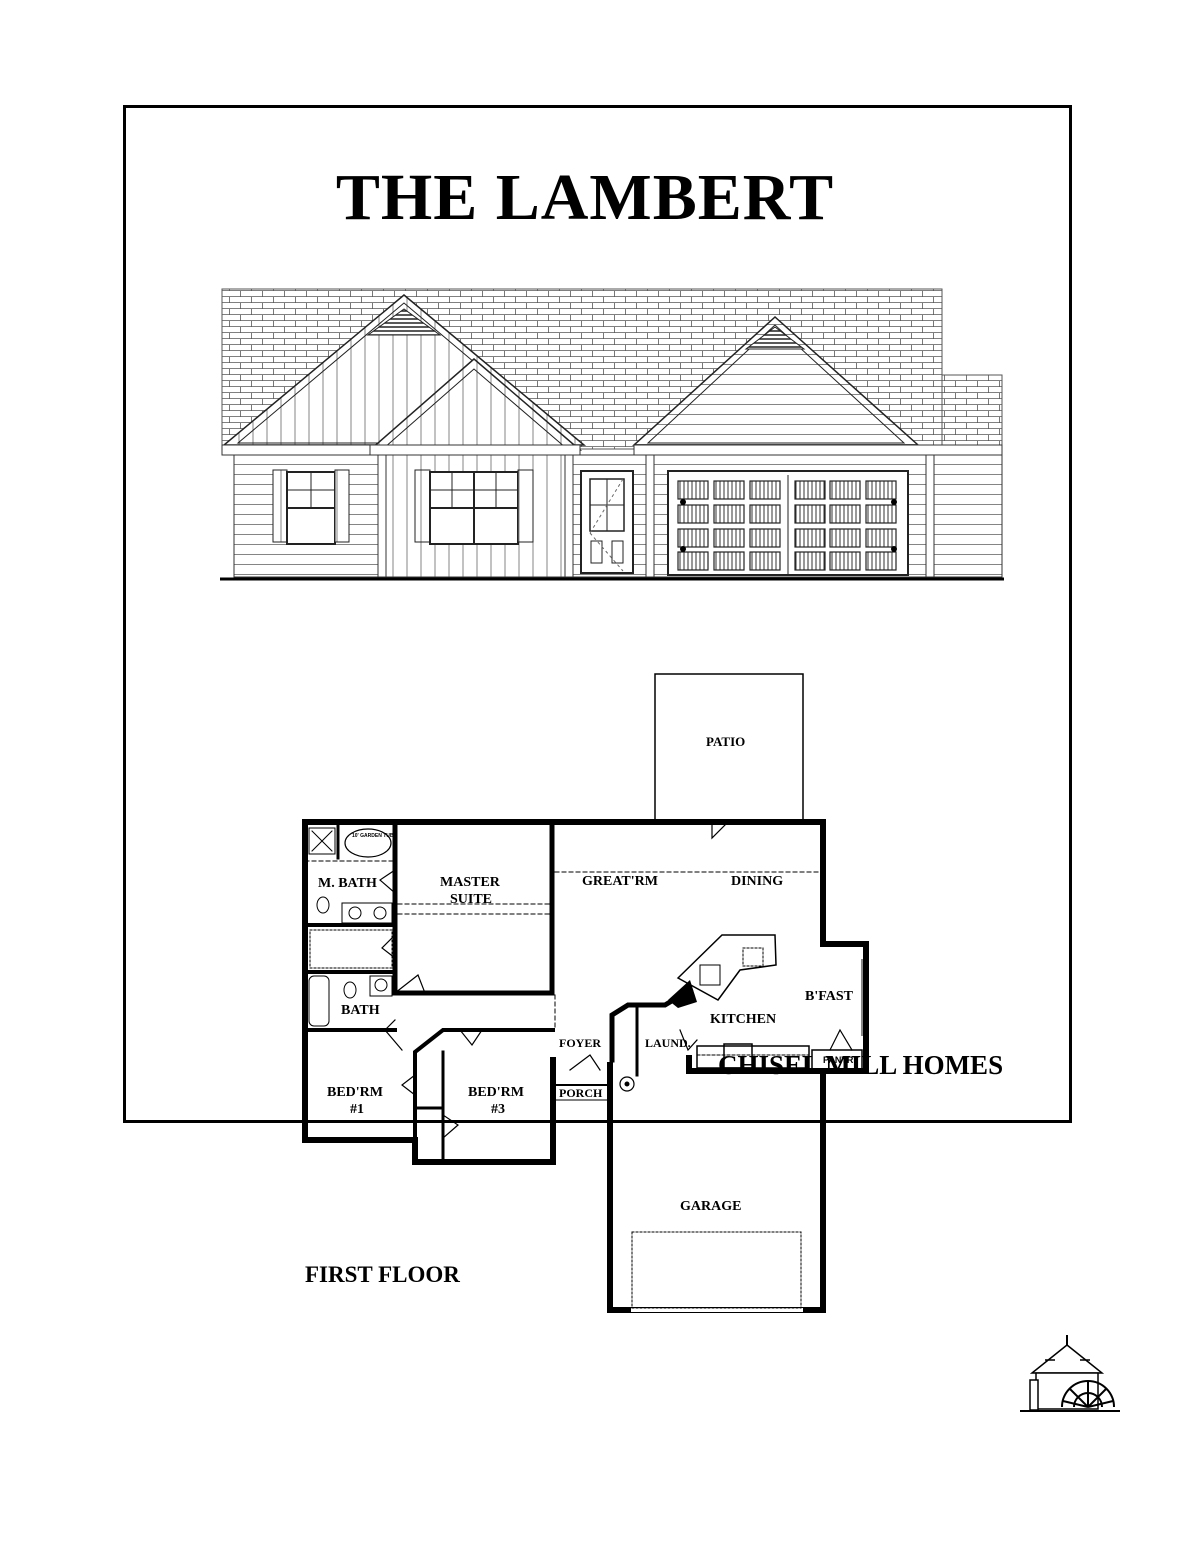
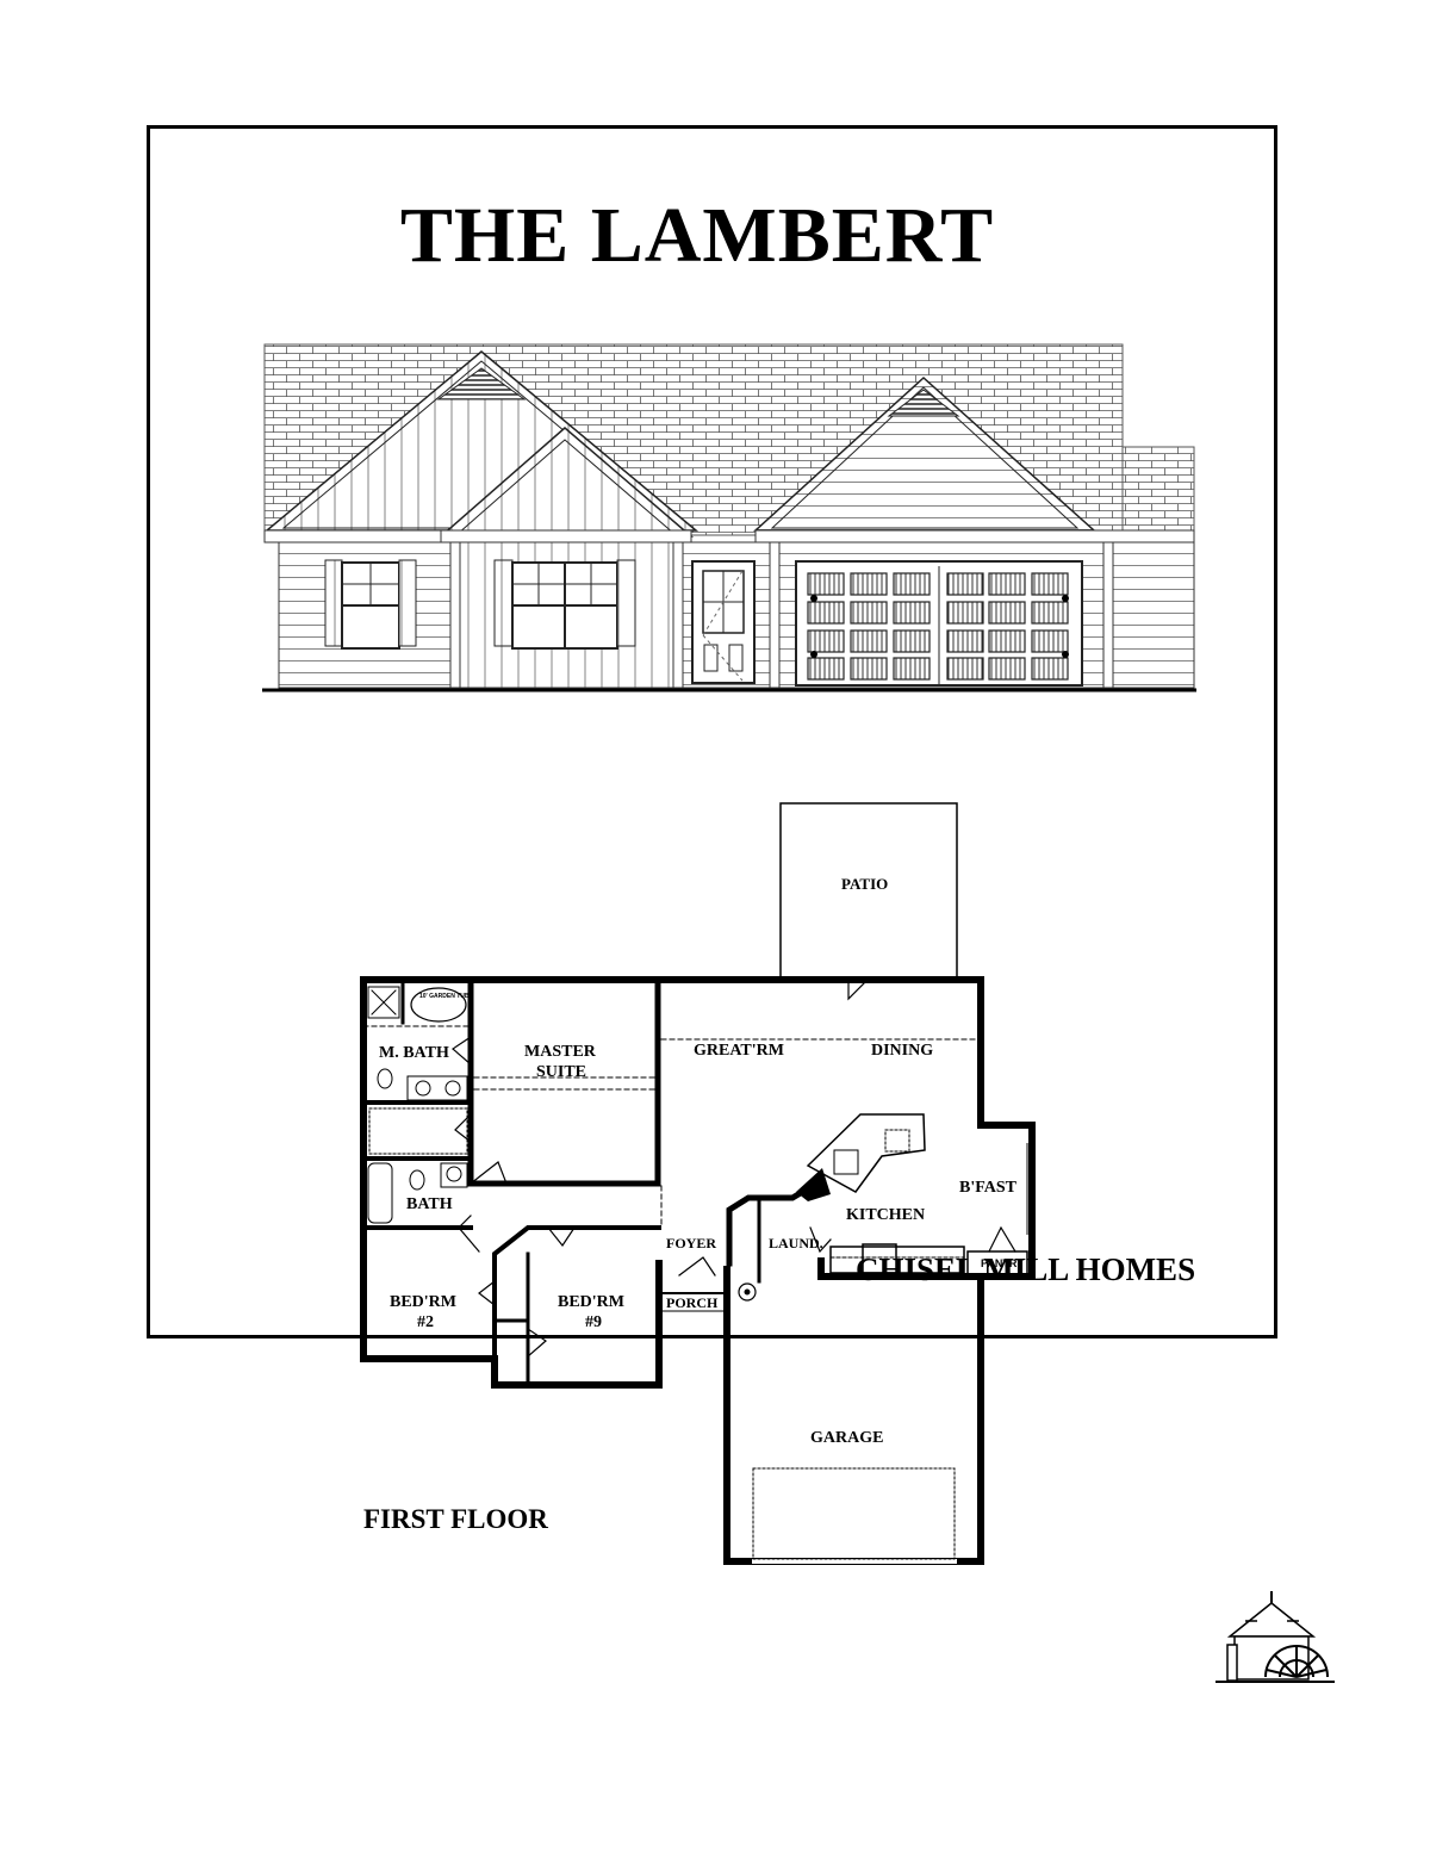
  THE LAMBERT
  PATIO
  GREAT'RM
  DINING
  MASTER
  SUITE
  M. BATH
  BATH
  BED'RM
- #1
+ #2
  BED'RM
- #3
+ #9
  KITCHEN
  B'FAST
  PANTRY
  FOYER
  LAUND.
  PORCH
  GARAGE
  FIRST FLOOR
  CHISEL MILL HOMES
